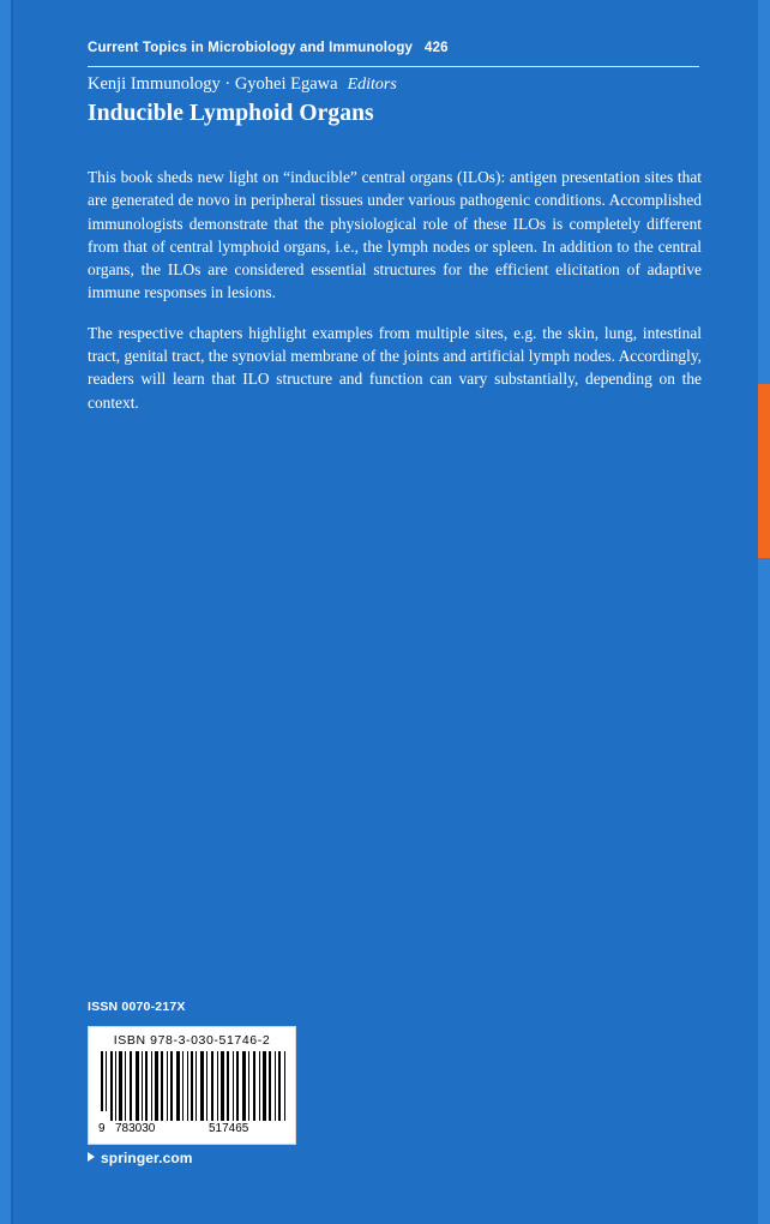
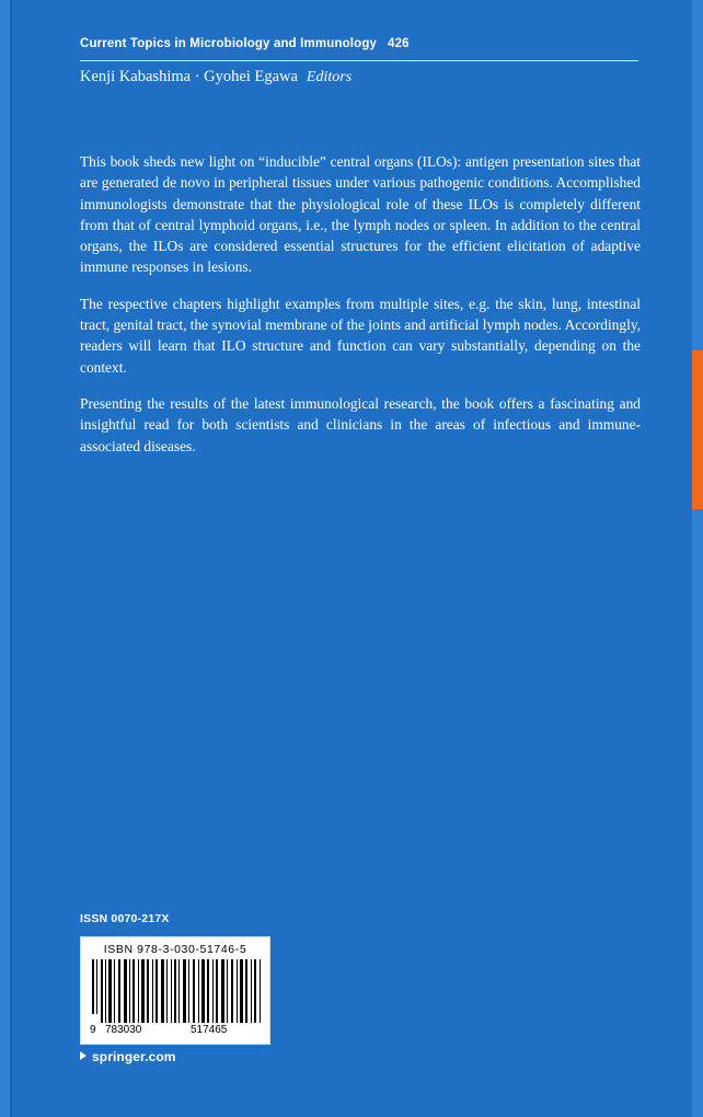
  Current Topics in Microbiology and Immunology 426
- Kenji Immunology · Gyohei Egawa Editors
+ Kenji Kabashima · Gyohei Egawa Editors
- Inducible Lymphoid Organs
  This book sheds new light on “inducible” central organs (ILOs): antigen presentation sites that are generated de novo in peripheral tissues under various pathogenic conditions. Accomplished immunologists demonstrate that the physiological role of these ILOs is completely different from that of central lymphoid organs, i.e., the lymph nodes or spleen. In addition to the central organs, the ILOs are considered essential structures for the efficient elicitation of adaptive immune responses in lesions.
  The respective chapters highlight examples from multiple sites, e.g. the skin, lung, intestinal tract, genital tract, the synovial membrane of the joints and artificial lymph nodes. Accordingly, readers will learn that ILO structure and function can vary substantially, depending on the context.
+ Presenting the results of the latest immunological research, the book offers a fascinating and insightful read for both scientists and clinicians in the areas of infectious and immune-associated diseases.
  ISSN 0070-217X
- ISBN 978-3-030-51746-2
+ ISBN 978-3-030-51746-5
  9
  783030
  517465
  springer.com
